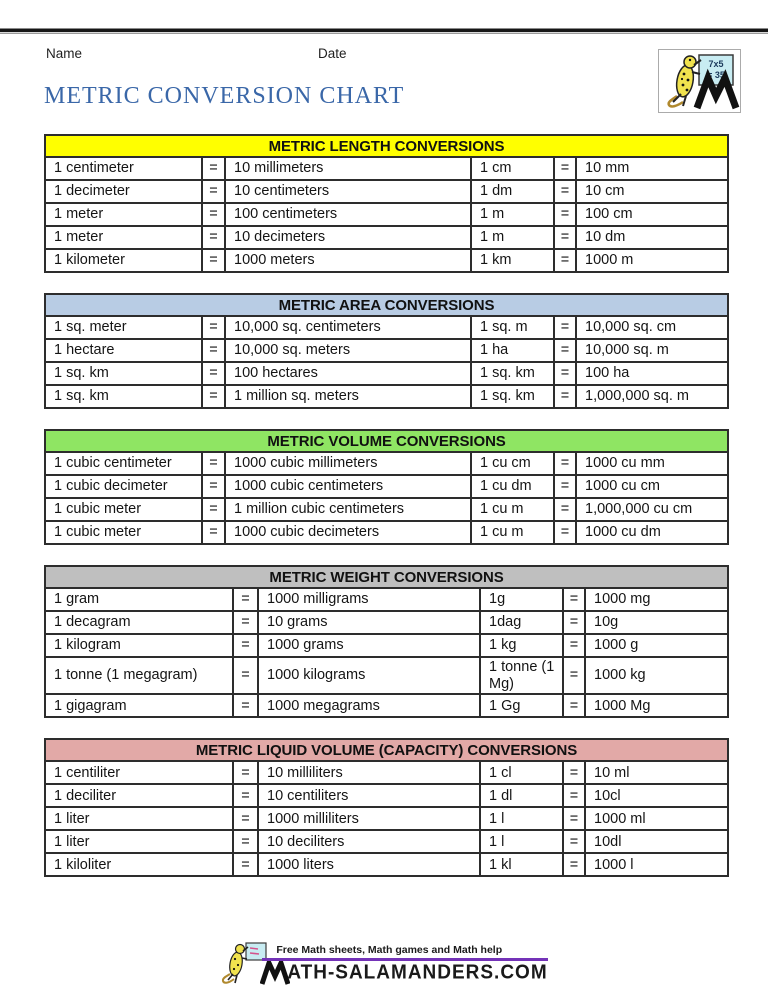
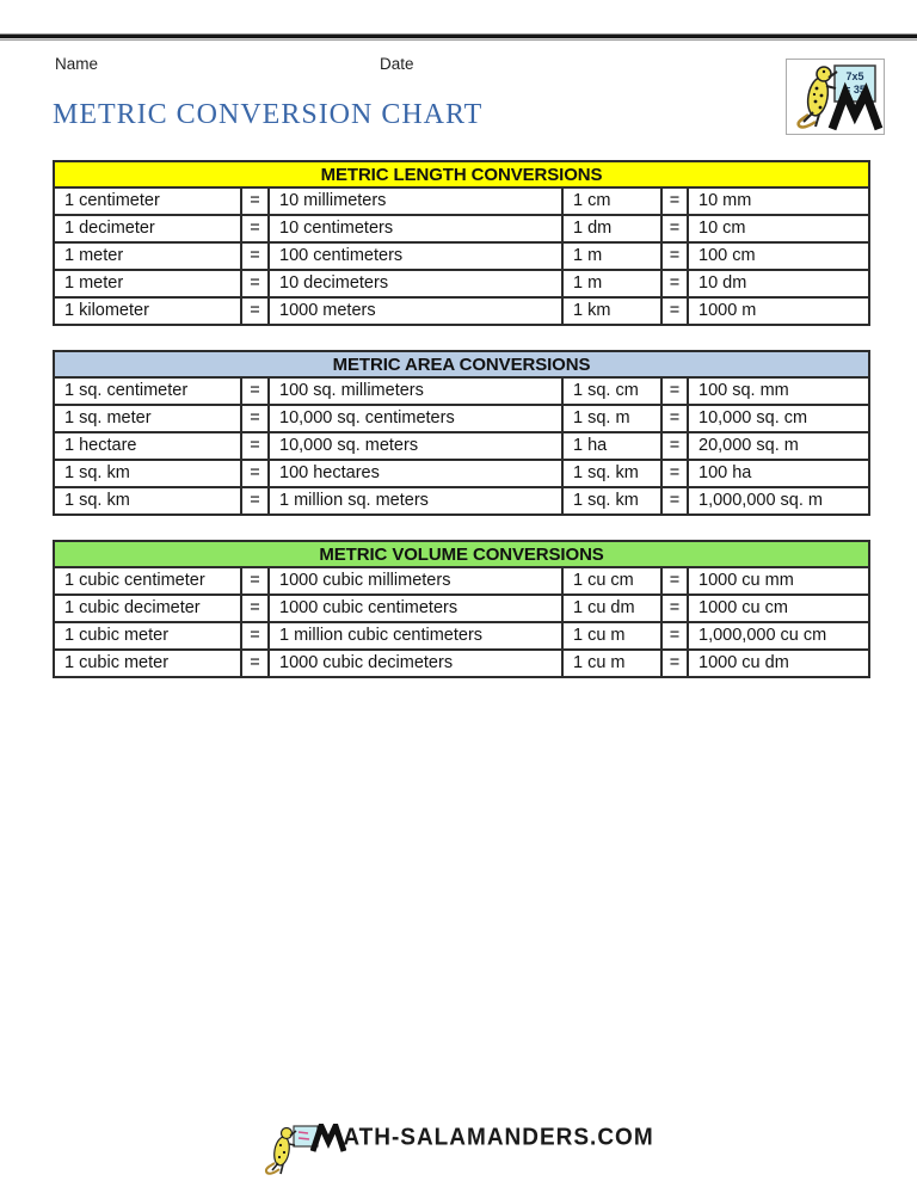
  Name
  Date
  METRIC CONVERSION CHART
  7x5
  METRIC LENGTH CONVERSIONS
  1 centimeter	=	10 millimeters	1 cm	=	10 mm
  1 decimeter	=	10 centimeters	1 dm	=	10 cm
  1 meter	=	100 centimeters	1 m	=	100 cm
  1 meter	=	10 decimeters	1 m	=	10 dm
  1 kilometer	=	1000 meters	1 km	=	1000 m
  METRIC AREA CONVERSIONS
+ 1 sq. centimeter	=	100 sq. millimeters	1 sq. cm	=	100 sq. mm
  1 sq. meter	=	10,000 sq. centimeters	1 sq. m	=	10,000 sq. cm
- 1 hectare	=	10,000 sq. meters	1 ha	=	10,000 sq. m
+ 1 hectare	=	10,000 sq. meters	1 ha	=	20,000 sq. m
  1 sq. km	=	100 hectares	1 sq. km	=	100 ha
  1 sq. km	=	1 million sq. meters	1 sq. km	=	1,000,000 sq. m
  METRIC VOLUME CONVERSIONS
  1 cubic centimeter	=	1000 cubic millimeters	1 cu cm	=	1000 cu mm
  1 cubic decimeter	=	1000 cubic centimeters	1 cu dm	=	1000 cu cm
  1 cubic meter	=	1 million cubic centimeters	1 cu m	=	1,000,000 cu cm
  1 cubic meter	=	1000 cubic decimeters	1 cu m	=	1000 cu dm
- METRIC WEIGHT CONVERSIONS
- 1 gram	=	1000 milligrams	1g	=	1000 mg
- 1 decagram	=	10 grams	1dag	=	10g
- 1 kilogram	=	1000 grams	1 kg	=	1000 g
- 1 tonne (1 megagram)	=	1000 kilograms	1 tonne (1 Mg)	=	1000 kg
- 1 gigagram	=	1000 megagrams	1 Gg	=	1000 Mg
- METRIC LIQUID VOLUME (CAPACITY) CONVERSIONS
- 1 centiliter	=	10 milliliters	1 cl	=	10 ml
- 1 deciliter	=	10 centiliters	1 dl	=	10cl
- 1 liter	=	1000 milliliters	1 l	=	1000 ml
- 1 liter	=	10 deciliters	1 l	=	10dl
- 1 kiloliter	=	1000 liters	1 kl	=	1000 l
- Free Math sheets, Math games and Math help
  ATH-SALAMANDERS.COM
